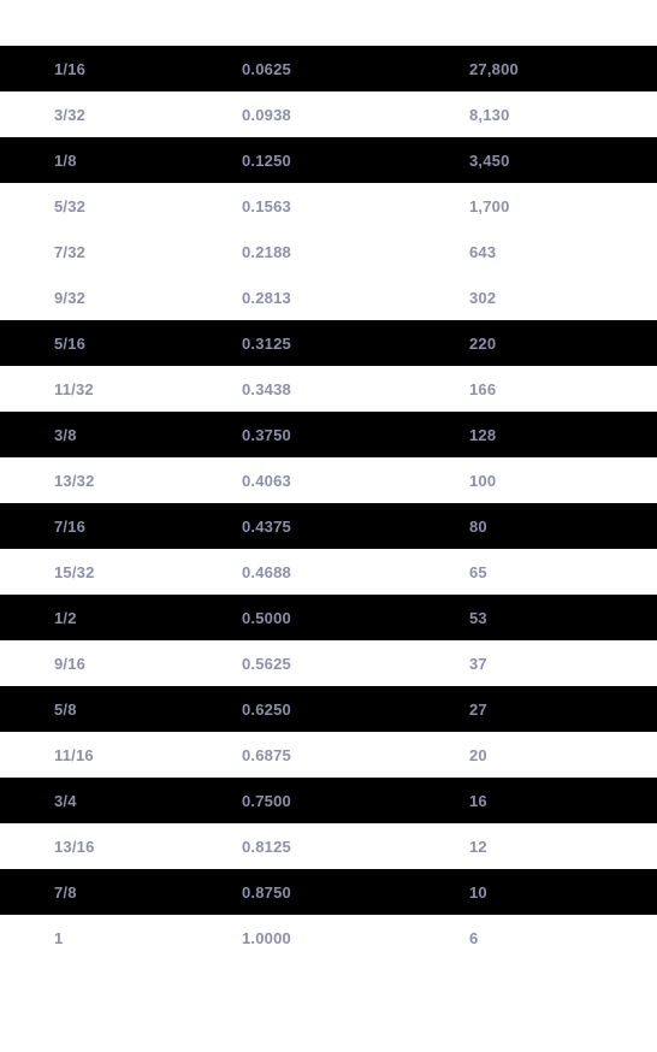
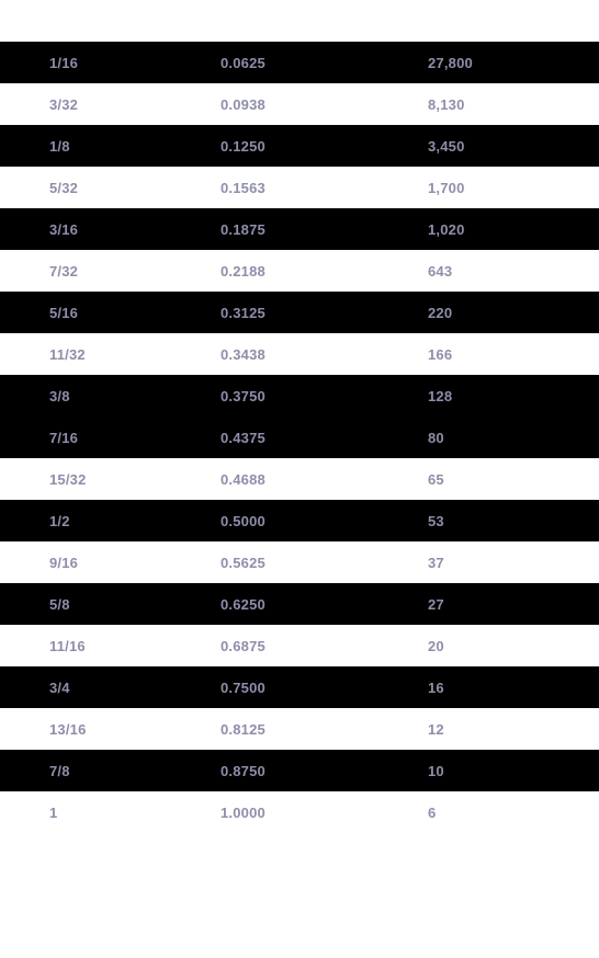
  1/16	0.0625	27,800
  3/32	0.0938	8,130
  1/8	0.1250	3,450
  5/32	0.1563	1,700
+ 3/16	0.1875	1,020
  7/32	0.2188	643
- 9/32	0.2813	302
  5/16	0.3125	220
  11/32	0.3438	166
  3/8	0.3750	128
- 13/32	0.4063	100
  7/16	0.4375	80
  15/32	0.4688	65
  1/2	0.5000	53
  9/16	0.5625	37
  5/8	0.6250	27
  11/16	0.6875	20
  3/4	0.7500	16
  13/16	0.8125	12
  7/8	0.8750	10
  1	1.0000	6
